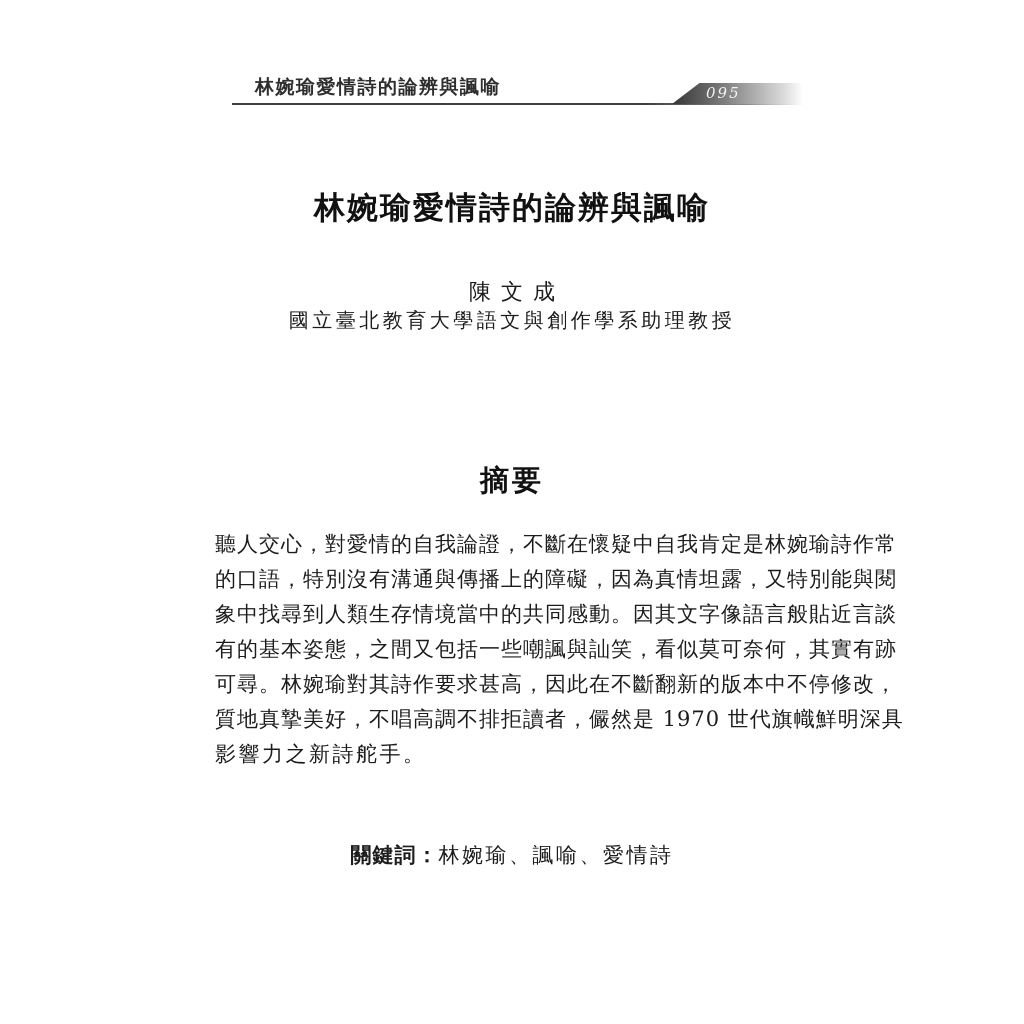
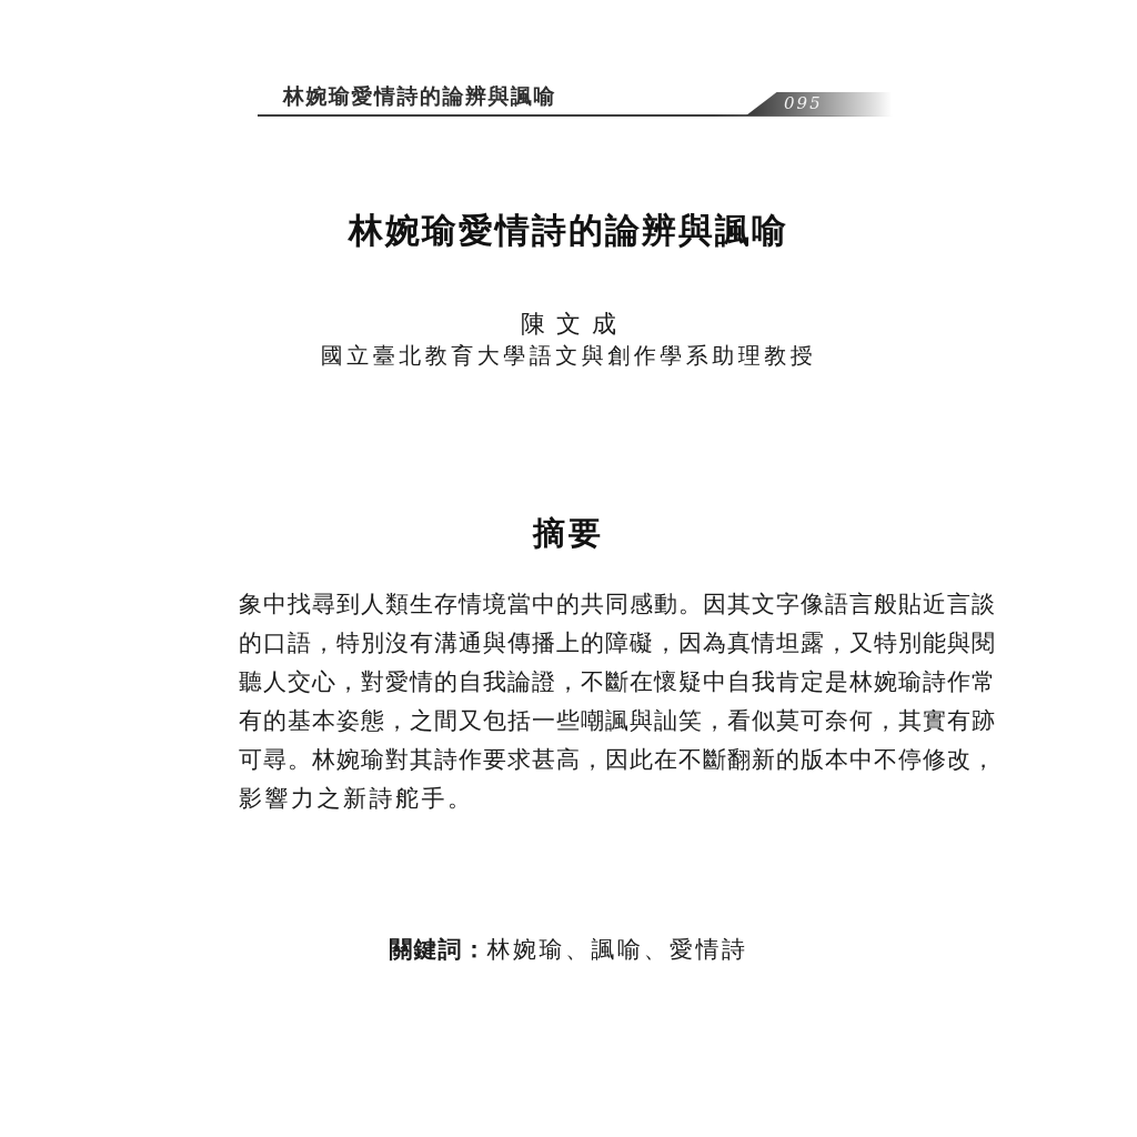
  林婉瑜愛情詩的論辨與諷喻
  095
  林婉瑜愛情詩的論辨與諷喻
  陳文成
  國立臺北教育大學語文與創作學系助理教授
  摘要
- 聽人交心，對愛情的自我論證，不斷在懷疑中自我肯定是林婉瑜詩作常
+ 象中找尋到人類生存情境當中的共同感動。因其文字像語言般貼近言談
  的口語，特別沒有溝通與傳播上的障礙，因為真情坦露，又特別能與閱
- 象中找尋到人類生存情境當中的共同感動。因其文字像語言般貼近言談
+ 聽人交心，對愛情的自我論證，不斷在懷疑中自我肯定是林婉瑜詩作常
  有的基本姿態，之間又包括一些嘲諷與訕笑，看似莫可奈何，其實有跡
  可尋。林婉瑜對其詩作要求甚高，因此在不斷翻新的版本中不停修改，
- 質地真摯美好，不唱高調不排拒讀者，儼然是 1970 世代旗幟鮮明深具
  影響力之新詩舵手。
  關鍵詞：林婉瑜、諷喻、愛情詩
